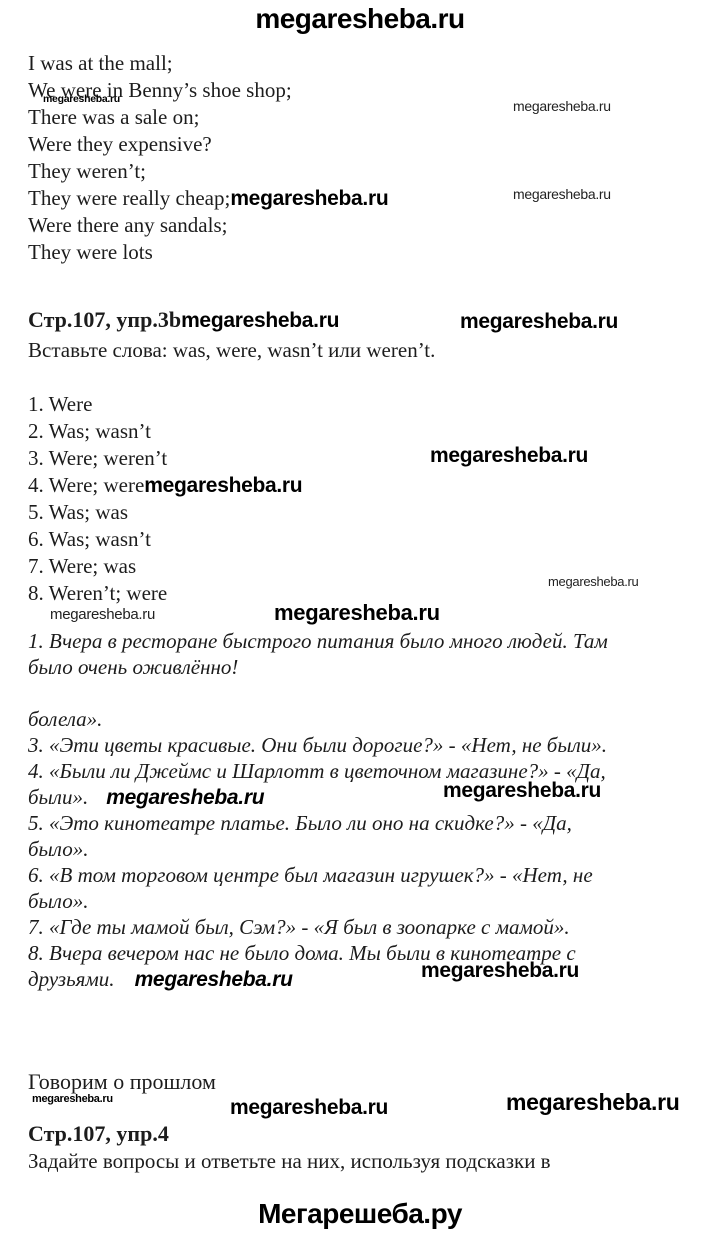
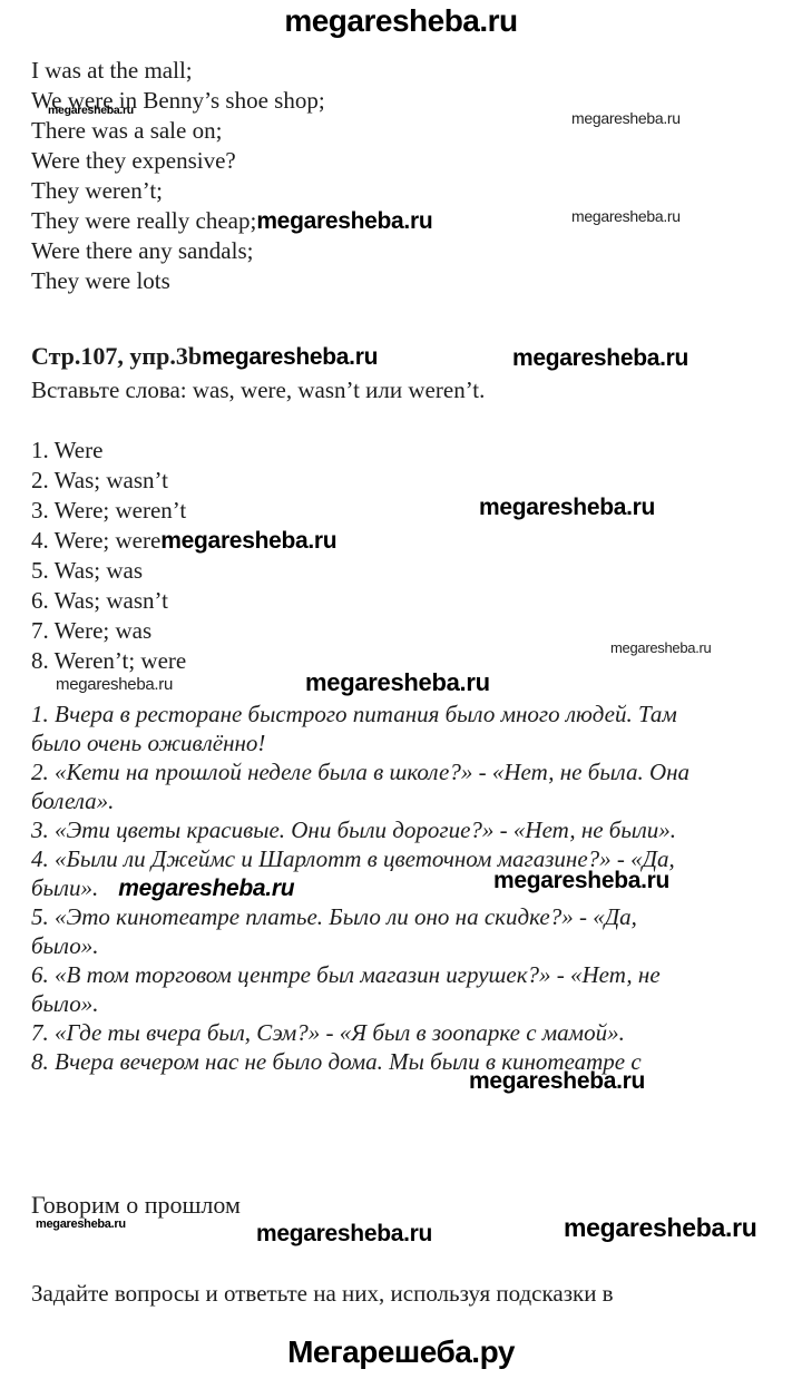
  megaresheba.ru
  I was at the mall;
  We were in Benny’s shoe shop;
  There was a sale on;
  Were they expensive?
  They weren’t;
  They were really cheap;megaresheba.ru
  Were there any sandals;
  They were lots
  megaresheba.ru
  megaresheba.ru
  megaresheba.ru
  Стр.107, упр.3bmegaresheba.ru
  megaresheba.ru
  Вставьте слова: was, were, wasn’t или weren’t.
  1. Were
  2. Was; wasn’t
  3. Were; weren’t
  4. Were; weremegaresheba.ru
  5. Was; was
  6. Was; wasn’t
  7. Were; was
  8. Weren’t; were
  megaresheba.ru
  megaresheba.ru
  megaresheba.ru
  megaresheba.ru
  1. Вчера в ресторане быстрого питания было много людей. Там
  было очень оживлённо!
+ 2. «Кети на прошлой неделе была в школе?» - «Нет, не была. Она
  болела».
  3. «Эти цветы красивые. Они были дорогие?» - «Нет, не были».
  4. «Были ли Джеймс и Шарлотт в цветочном магазине?» - «Да,
  были». megaresheba.ru
  5. «Это кинотеатре платье. Было ли оно на скидке?» - «Да,
  было».
  6. «В том торговом центре был магазин игрушек?» - «Нет, не
  было».
- 7. «Где ты мамой был, Сэм?» - «Я был в зоопарке с мамой».
+ 7. «Где ты вчера был, Сэм?» - «Я был в зоопарке с мамой».
  8. Вчера вечером нас не было дома. Мы были в кинотеатре с
- друзьями. megaresheba.ru
  megaresheba.ru
  megaresheba.ru
  Говорим о прошлом
  megaresheba.ru
  megaresheba.ru
  megaresheba.ru
- Стр.107, упр.4
  Задайте вопросы и ответьте на них, используя подсказки в
  Мегарешеба.ру
